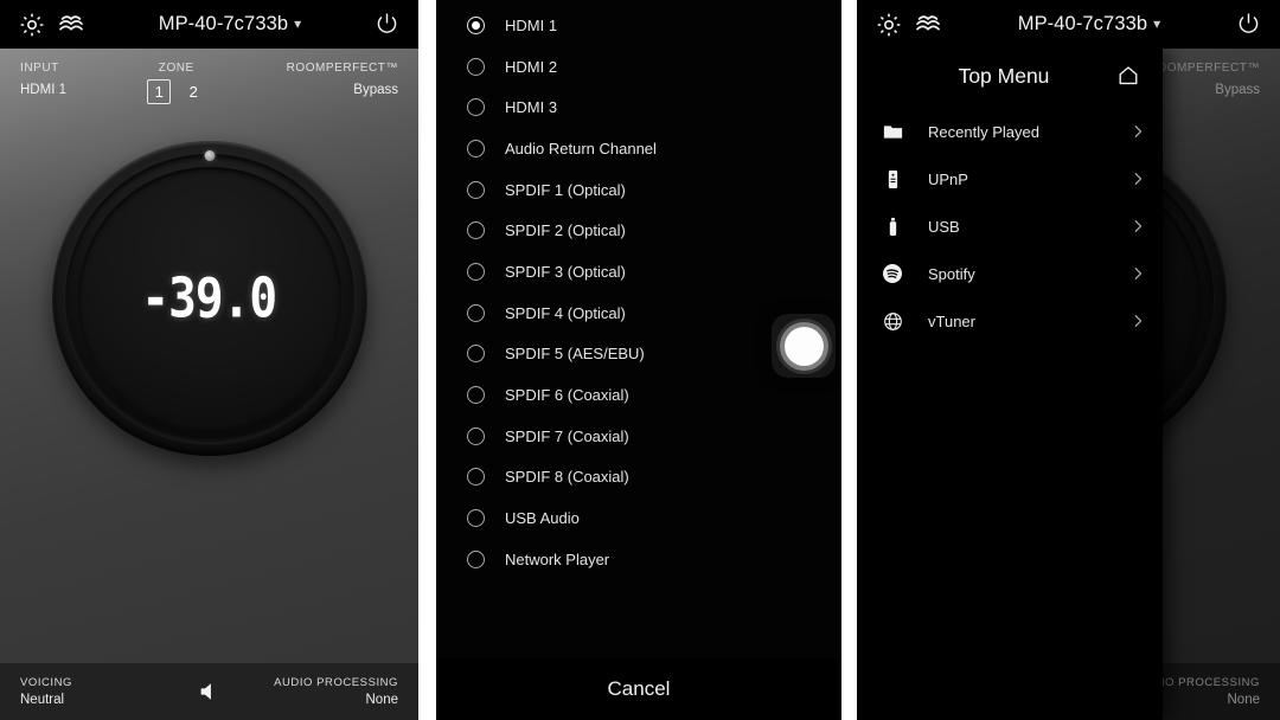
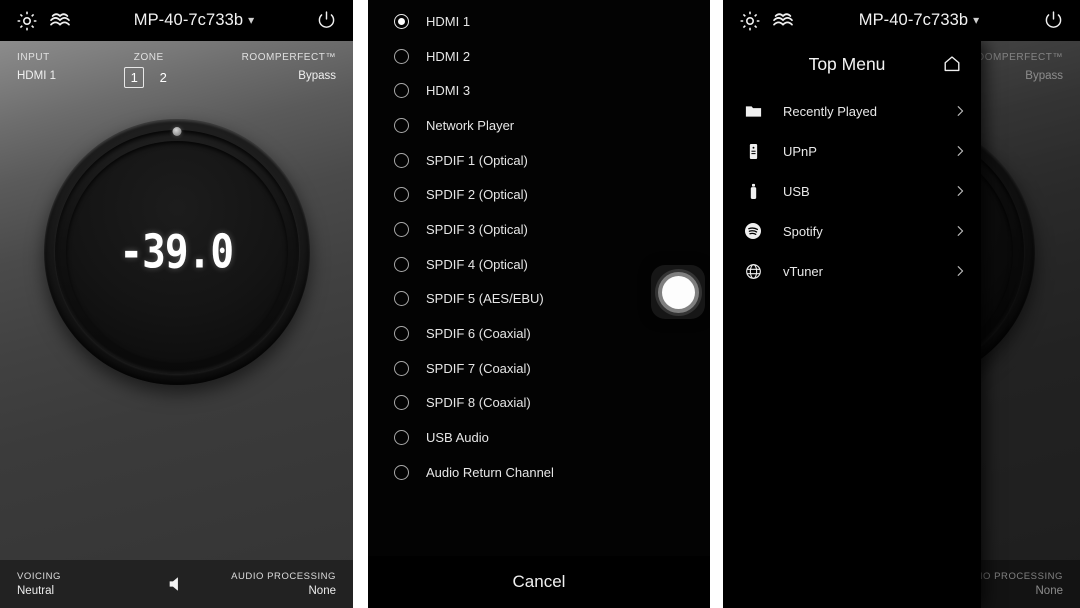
  MP-40-7c733b ▾
  INPUT
  HDMI 1
  ZONE
  1
  2
  ROOMPERFECT™
  Bypass
  -39.0
  VOICING
  Neutral
  AUDIO PROCESSING
  None
  HDMI 1
  HDMI 2
  HDMI 3
- Audio Return Channel
+ Network Player
  SPDIF 1 (Optical)
  SPDIF 2 (Optical)
  SPDIF 3 (Optical)
  SPDIF 4 (Optical)
  SPDIF 5 (AES/EBU)
  SPDIF 6 (Coaxial)
  SPDIF 7 (Coaxial)
  SPDIF 8 (Coaxial)
  USB Audio
- Network Player
+ Audio Return Channel
  Cancel
  MP-40-7c733b ▾
  OMPERFECT™
  Bypass
  IO PROCESSING
  None
  Top Menu
  Recently Played
  UPnP
  USB
  Spotify
  vTuner
